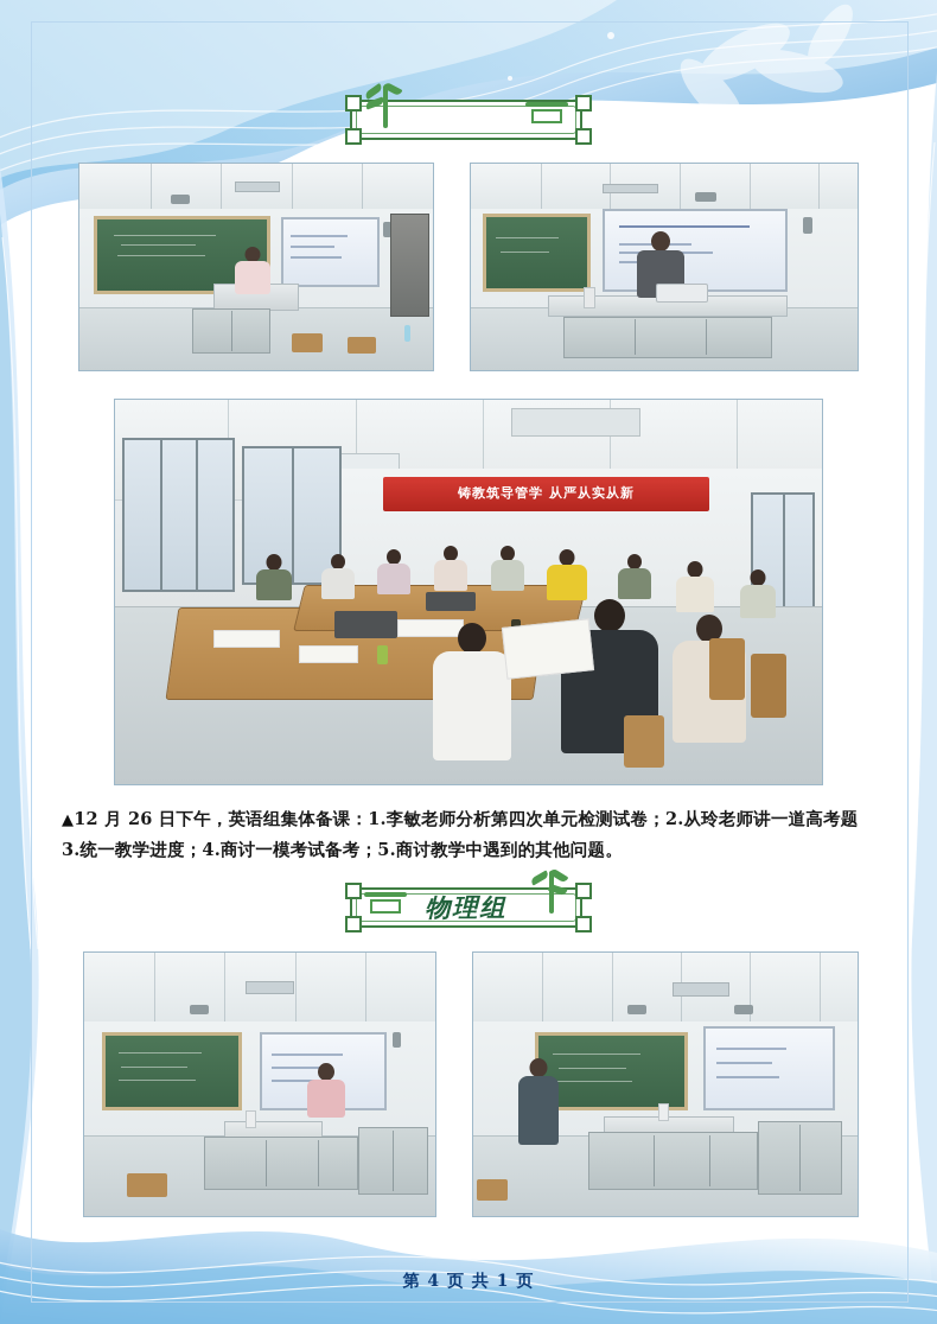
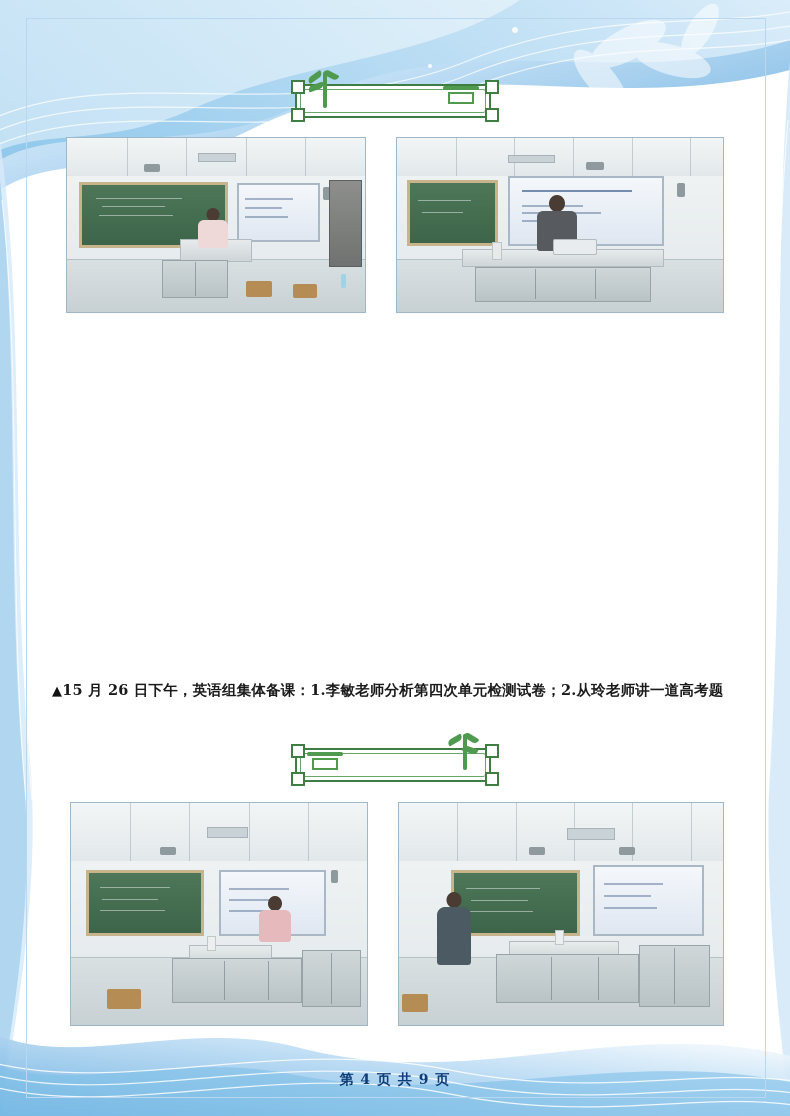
- 铸教筑导管学 从严从实从新
- ▲12 月 26 日下午，英语组集体备课：1.李敏老师分析第四次单元检测试卷；2.从玲老师讲一道高考题
+ ▲15 月 26 日下午，英语组集体备课：1.李敏老师分析第四次单元检测试卷；2.从玲老师讲一道高考题
- 3.统一教学进度；4.商讨一模考试备考；5.商讨教学中遇到的其他问题。
- 物理组
- 第 4 页 共 1 页
+ 第 4 页 共 9 页
